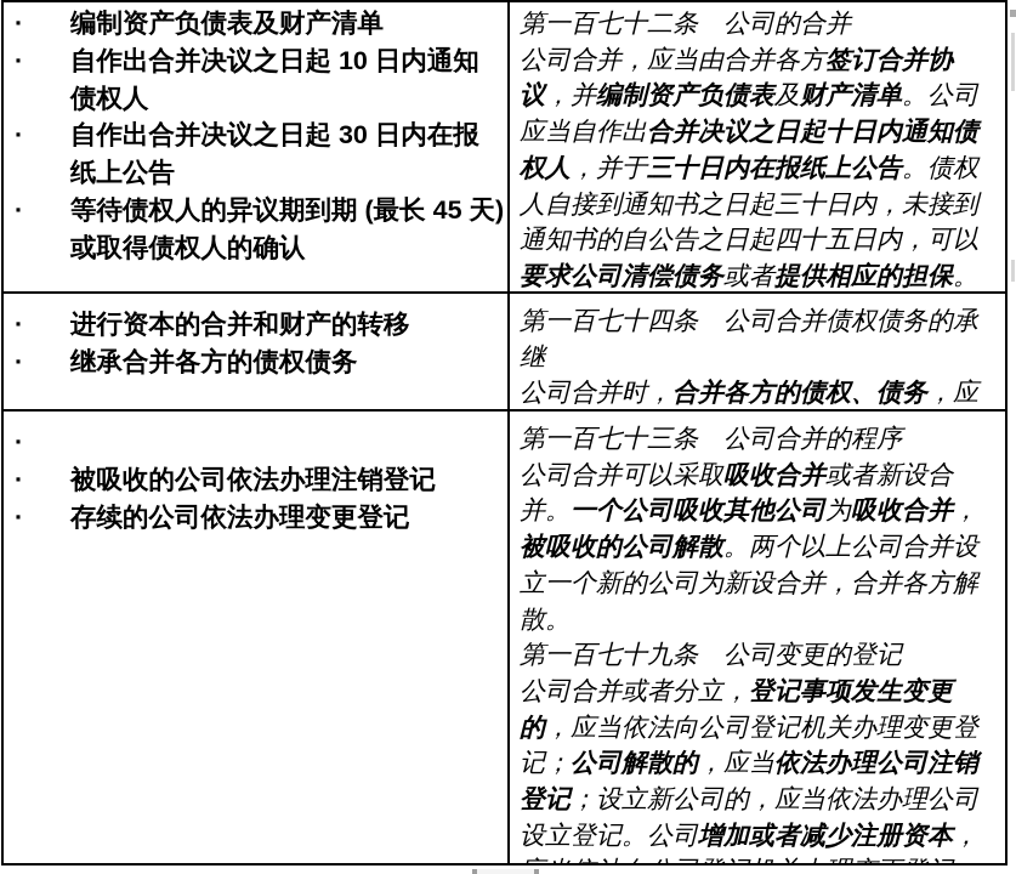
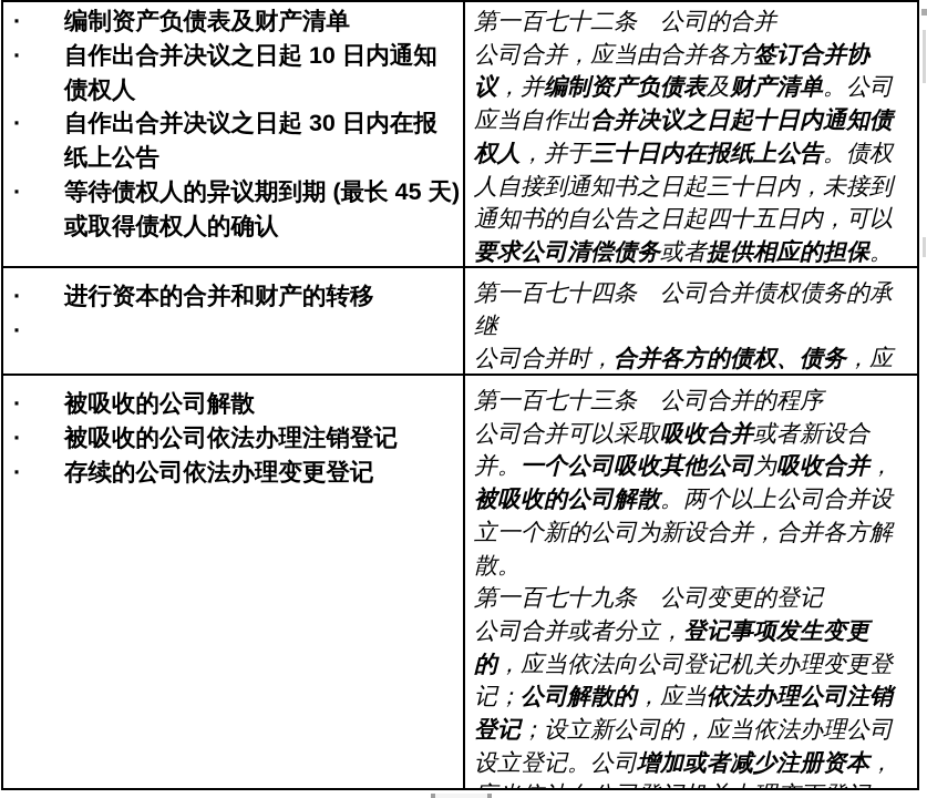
  ·
  编制资产负债表及财产清单
  ·
  自作出合并决议之日起 10 日内通知债权人
  ·
  自作出合并决议之日起 30 日内在报纸上公告
  ·
  等待债权人的异议期到期 (最长 45 天) 或取得债权人的确认
  第一百七十二条 公司的合并
  公司合并，应当由合并各方签订合并协议，并编制资产负债表及财产清单。公司应当自作出合并决议之日起十日内通知债权人，并于三十日内在报纸上公告。债权人自接到通知书之日起三十日内，未接到通知书的自公告之日起四十五日内，可以要求公司清偿债务或者提供相应的担保。
  ·
  进行资本的合并和财产的转移
  ·
- 继承合并各方的债权债务
  第一百七十四条 公司合并债权债务的承继
  ·
+ 被吸收的公司解散
  ·
  被吸收的公司依法办理注销登记
  ·
  存续的公司依法办理变更登记
  第一百七十三条 公司合并的程序
  公司合并可以采取吸收合并或者新设合并。一个公司吸收其他公司为吸收合并，被吸收的公司解散。两个以上公司合并设立一个新的公司为新设合并，合并各方解散。
  第一百七十九条 公司变更的登记
  公司合并或者分立，登记事项发生变更的，应当依法向公司登记机关办理变更登记；公司解散的，应当依法办理公司注销登记；设立新公司的，应当依法办理公司设立登记。公司增加或者减少注册资本，
